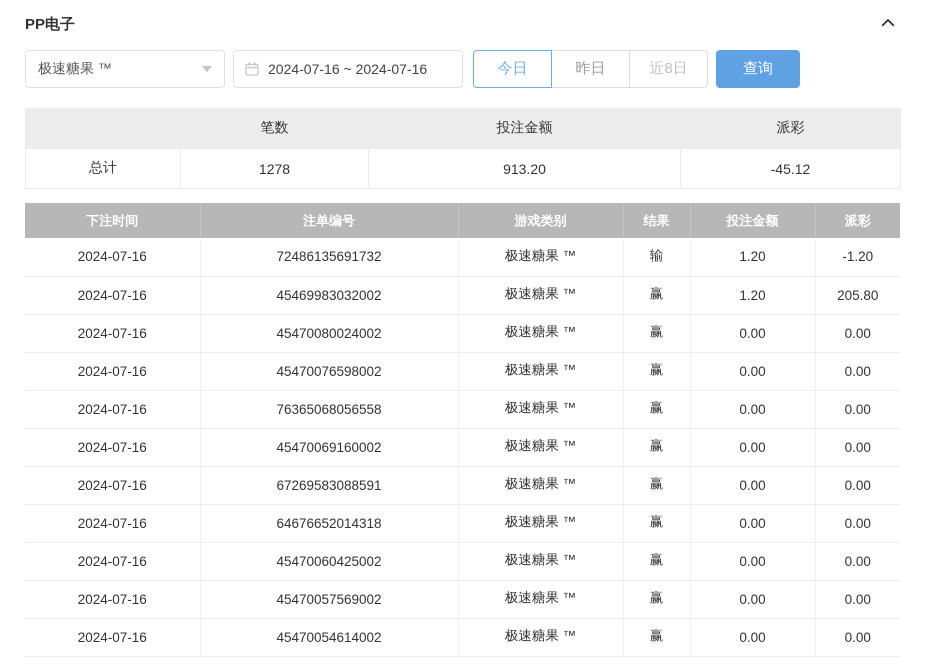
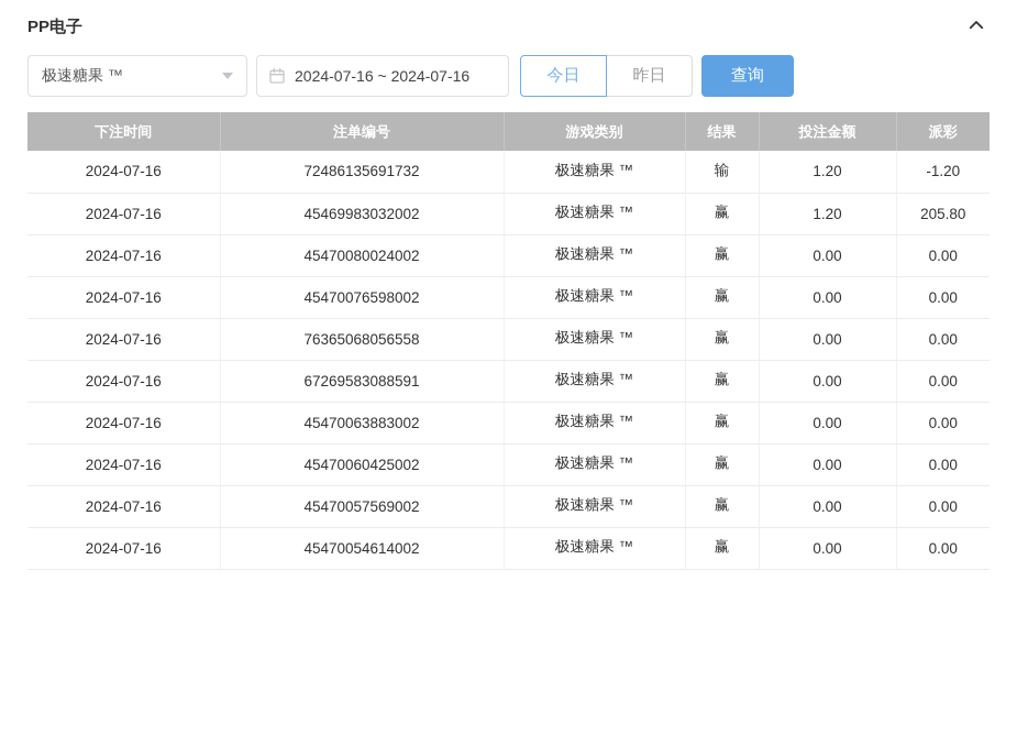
  PP电子
  极速糖果 ™
  2024-07-16 ~ 2024-07-16
  今日
  昨日
- 近8日
  查询
- 	笔数	投注金额	派彩
- 总计	1278	913.20	-45.12
  下注时间	注单编号	游戏类别	结果	投注金额	派彩
  2024-07-16	72486135691732	极速糖果 ™	输	1.20	-1.20
  2024-07-16	45469983032002	极速糖果 ™	赢	1.20	205.80
  2024-07-16	45470080024002	极速糖果 ™	赢	0.00	0.00
  2024-07-16	45470076598002	极速糖果 ™	赢	0.00	0.00
  2024-07-16	76365068056558	极速糖果 ™	赢	0.00	0.00
- 2024-07-16	45470069160002	极速糖果 ™	赢	0.00	0.00
  2024-07-16	67269583088591	极速糖果 ™	赢	0.00	0.00
- 2024-07-16	64676652014318	极速糖果 ™	赢	0.00	0.00
+ 2024-07-16	45470063883002	极速糖果 ™	赢	0.00	0.00
  2024-07-16	45470060425002	极速糖果 ™	赢	0.00	0.00
  2024-07-16	45470057569002	极速糖果 ™	赢	0.00	0.00
  2024-07-16	45470054614002	极速糖果 ™	赢	0.00	0.00
